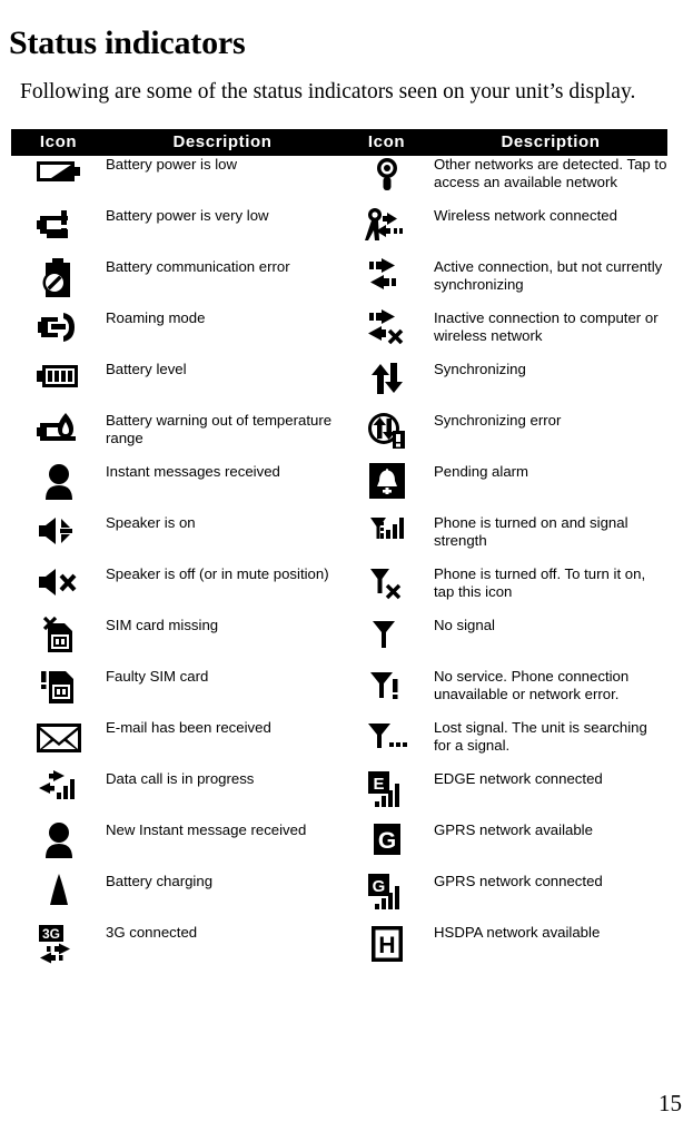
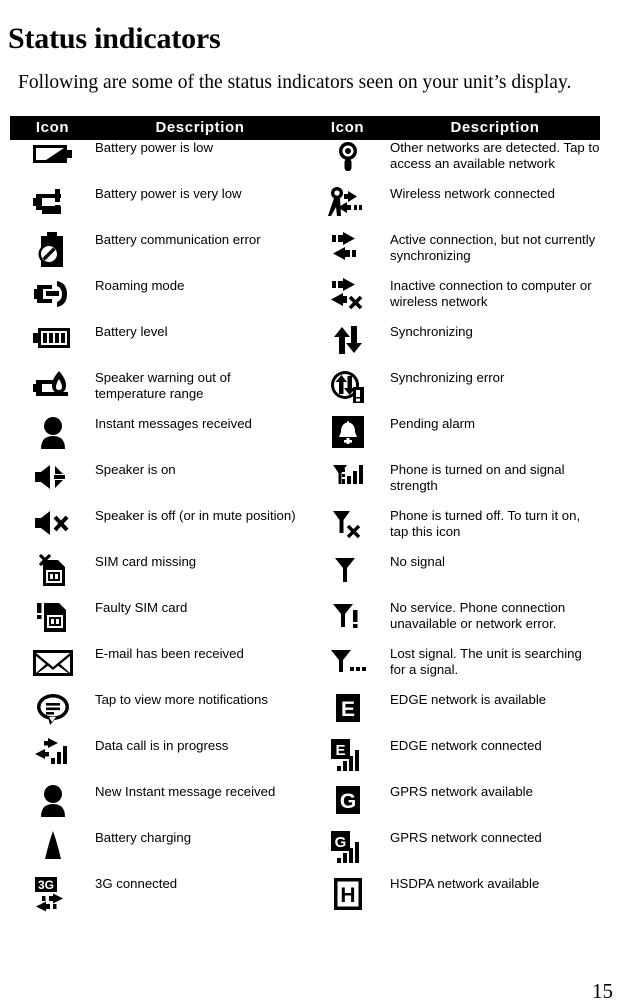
  Status indicators
  Following are some of the status indicators seen on your unit’s display.
  Icon	Description	Icon	Description
  	Battery power is low		Other networks are detected. Tap to access an available network
  	Battery power is very low		Wireless network connected
  	Battery communication error		Active connection, but not currently synchronizing
  	Roaming mode		Inactive connection to computer or wireless network
  	Battery level		Synchronizing
- 	Battery warning out of temperature range		Synchronizing error
+ 	Speaker warning out of temperature range		Synchronizing error
  	Instant messages received		Pending alarm
  	Speaker is on		Phone is turned on and signal strength
  	Speaker is off (or in mute position)		Phone is turned off. To turn it on, tap this icon
  	SIM card missing		No signal
  	Faulty SIM card		No service. Phone connection unavailable or network error.
  	E-mail has been received		Lost signal. The unit is searching for a signal.
+ 	Tap to view more notifications	E	EDGE network is available
  	Data call is in progress	E	EDGE network connected
  	New Instant message received	G	GPRS network available
  	Battery charging	G	GPRS network connected
  3G	3G connected	H	HSDPA network available
  15
